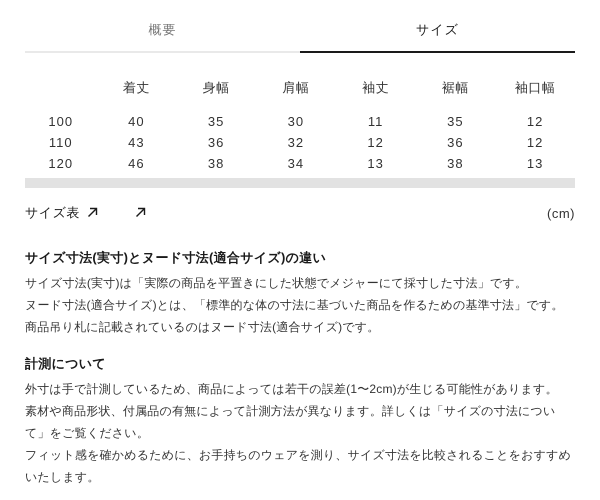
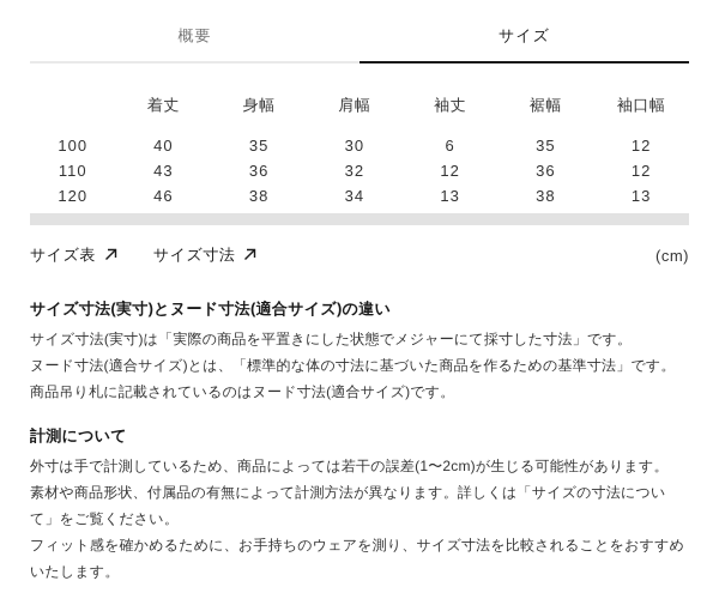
  概要
  サイズ
  	着丈	身幅	肩幅	袖丈	裾幅	袖口幅
- 100	40	35	30	11	35	12
+ 100	40	35	30	6	35	12
  110	43	36	32	12	36	12
  120	46	38	34	13	38	13
  サイズ表
+ サイズ寸法
  (cm)
  サイズ寸法(実寸)とヌード寸法(適合サイズ)の違い
  サイズ寸法(実寸)は「実際の商品を平置きにした状態でメジャーにて採寸した寸法」です。
  ヌード寸法(適合サイズ)とは、「標準的な体の寸法に基づいた商品を作るための基準寸法」です。
  商品吊り札に記載されているのはヌード寸法(適合サイズ)です。
  計測について
  外寸は手で計測しているため、商品によっては若干の誤差(1〜2cm)が生じる可能性があります。
  素材や商品形状、付属品の有無によって計測方法が異なります。詳しくは「サイズの寸法について」をご覧ください。
  フィット感を確かめるために、お手持ちのウェアを測り、サイズ寸法を比較されることをおすすめいたします。
